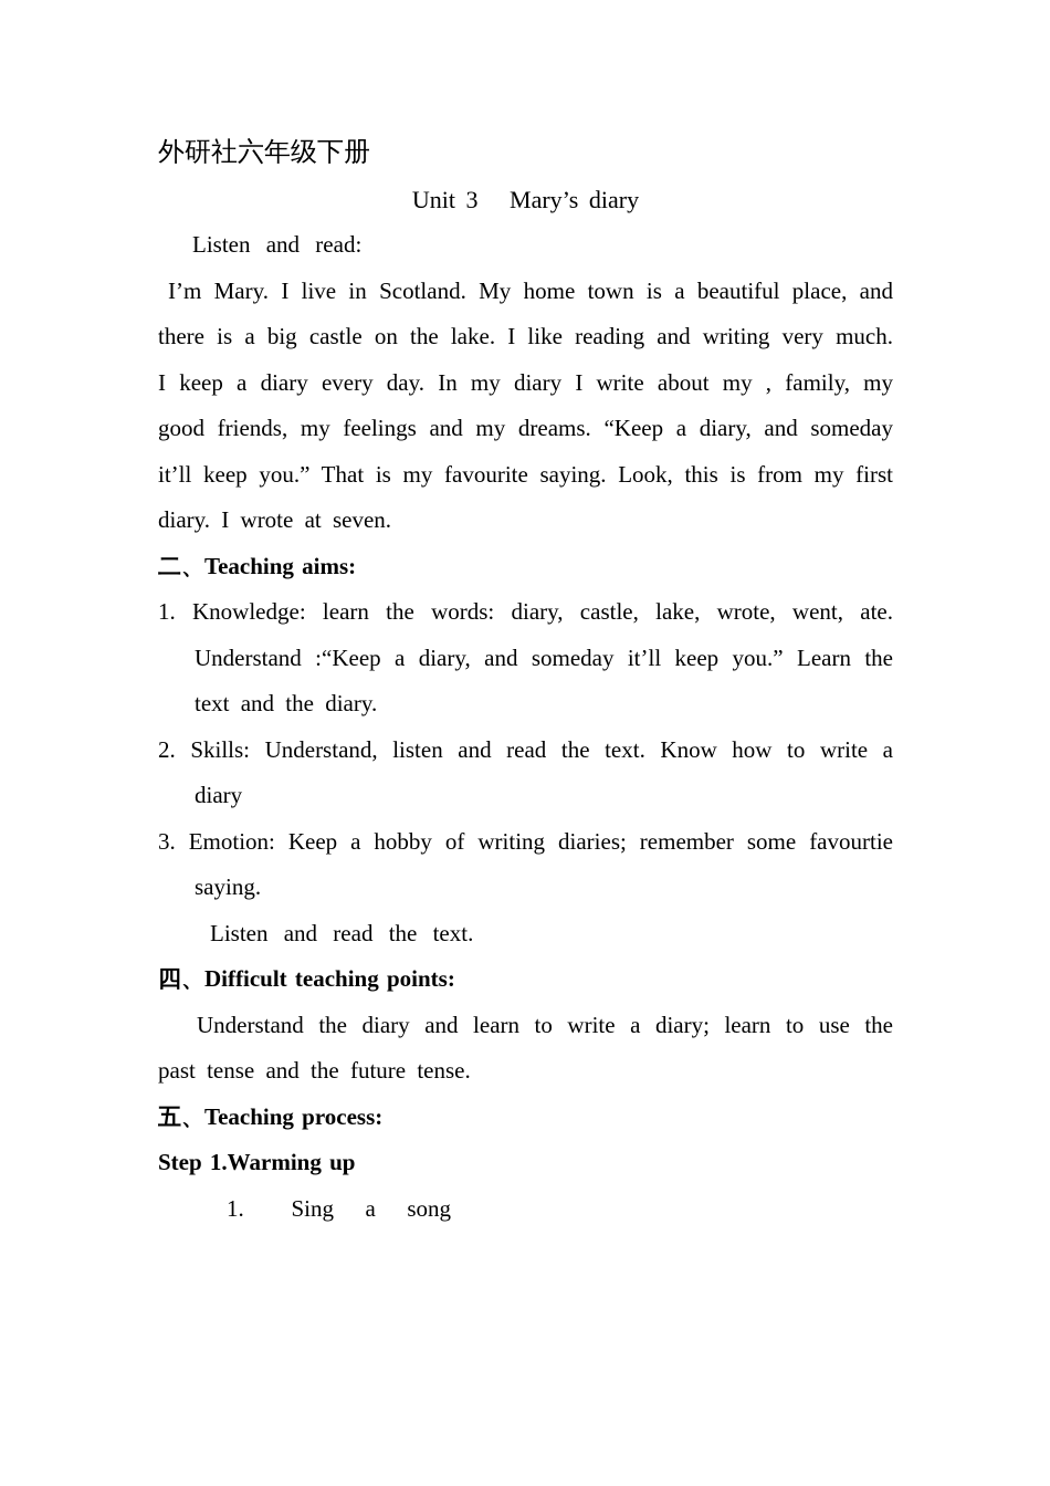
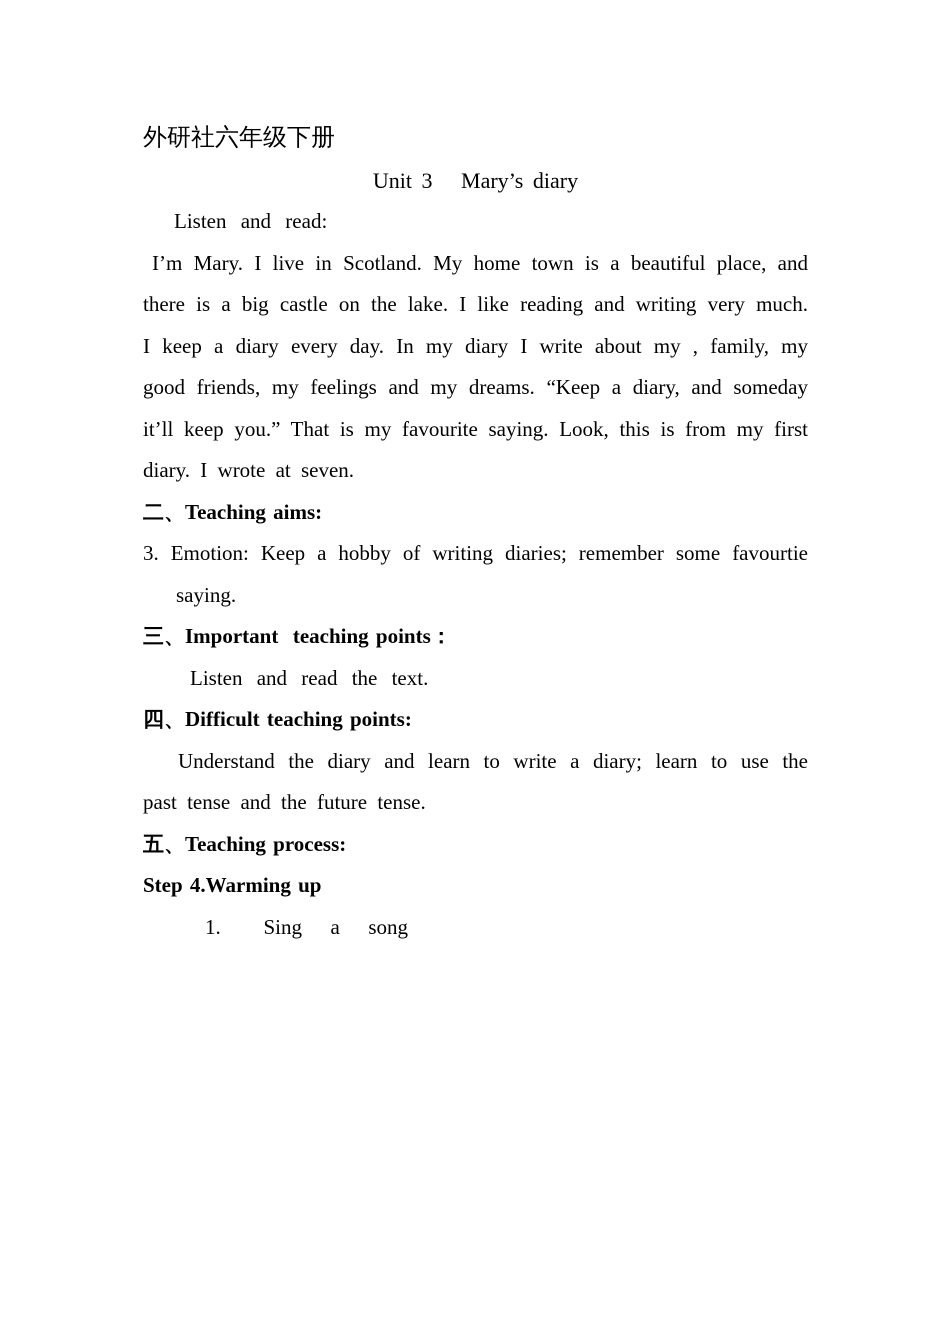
  外研社六年级下册
  Unit 3 Mary’s diary
  Listen and read:
  I’m Mary. I live in Scotland. My home town is a beautiful place, and there is a big castle on the lake. I like reading and writing very much. I keep a diary every day. In my diary I write about my , family, my good friends, my feelings and my dreams. “Keep a diary, and someday it’ll keep you.” That is my favourite saying. Look, this is from my first diary. I wrote at seven.
  二、Teaching aims:
- 1. Knowledge: learn the words: diary, castle, lake, wrote, went, ate. Understand :“Keep a diary, and someday it’ll keep you.” Learn the text and the diary.
- 2. Skills: Understand, listen and read the text. Know how to write a diary
  3. Emotion: Keep a hobby of writing diaries; remember some favourtie saying.
+ 三、Important teaching points：
  Listen and read the text.
  四、Difficult teaching points:
  Understand the diary and learn to write a diary; learn to use the past tense and the future tense.
  五、Teaching process:
- Step 1.Warming up
+ Step 4.Warming up
  1. Sing a song
